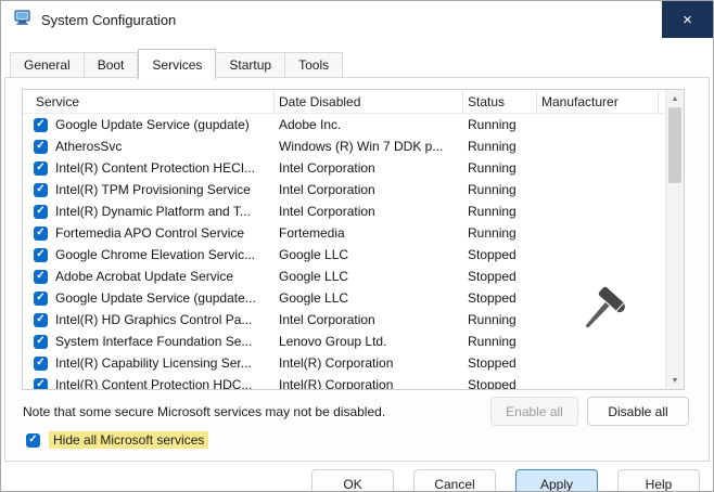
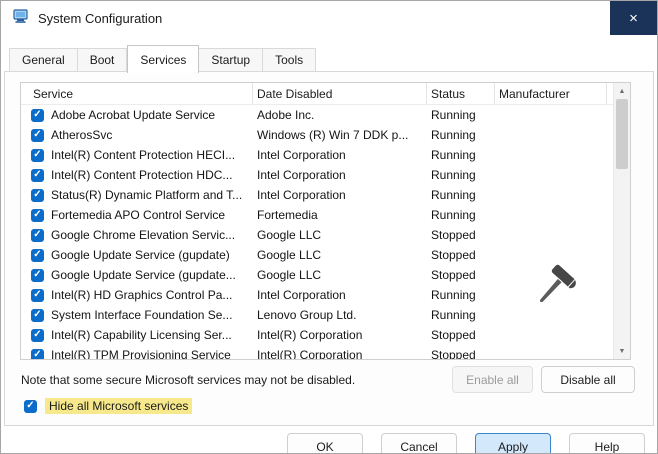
  System Configuration
  ×
  General
  Boot
  Services
  Startup
  Tools
  Service
  Date Disabled
  Status
  Manufacturer
  ✓
- Google Update Service (gupdate)
+ Adobe Acrobat Update Service
  Adobe Inc.
  Running
  ✓
  AtherosSvc
  Windows (R) Win 7 DDK p...
  Running
  ✓
  Intel(R) Content Protection HECI...
  Intel Corporation
  Running
  ✓
- Intel(R) TPM Provisioning Service
+ Intel(R) Content Protection HDC...
  Intel Corporation
  Running
  ✓
- Intel(R) Dynamic Platform and T...
+ Status(R) Dynamic Platform and T...
  Intel Corporation
  Running
  ✓
  Fortemedia APO Control Service
  Fortemedia
  Running
  ✓
  Google Chrome Elevation Servic...
  Google LLC
  Stopped
  ✓
- Adobe Acrobat Update Service
+ Google Update Service (gupdate)
  Google LLC
  Stopped
  ✓
  Google Update Service (gupdate...
  Google LLC
  Stopped
  ✓
  Intel(R) HD Graphics Control Pa...
  Intel Corporation
  Running
  ✓
  System Interface Foundation Se...
  Lenovo Group Ltd.
  Running
  ✓
  Intel(R) Capability Licensing Ser...
  Intel(R) Corporation
  Stopped
  ✓
- Intel(R) Content Protection HDC...
+ Intel(R) TPM Provisioning Service
  Intel(R) Corporation
  Stopped
  Note that some secure Microsoft services may not be disabled.
  Enable all
  Disable all
  ✓
  Hide all Microsoft services
  OK
  Cancel
  Apply
  Help
